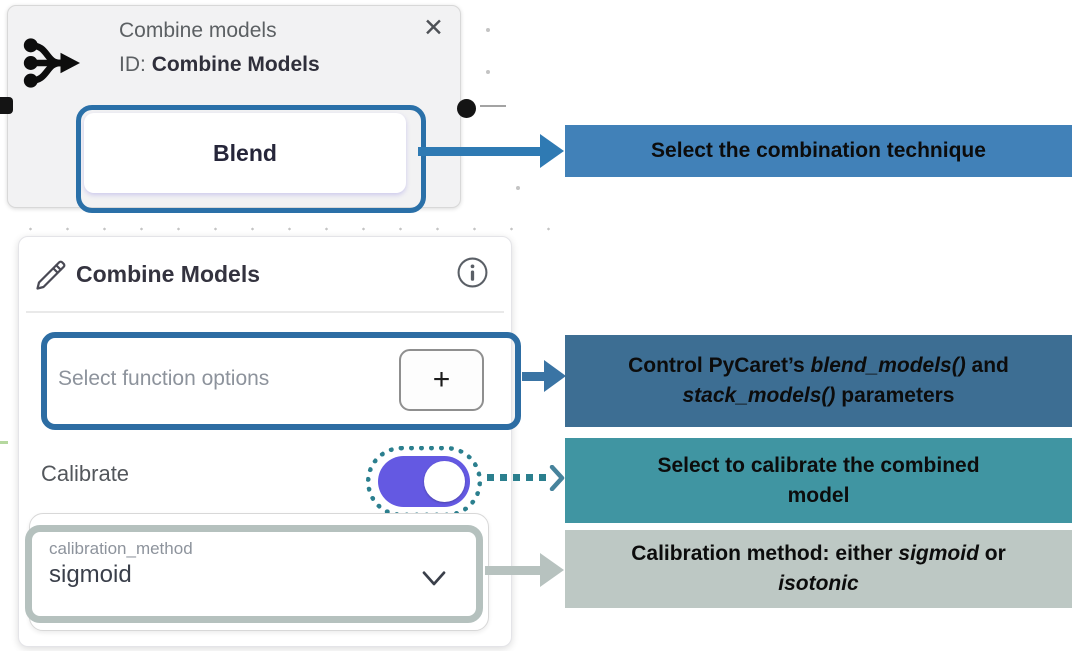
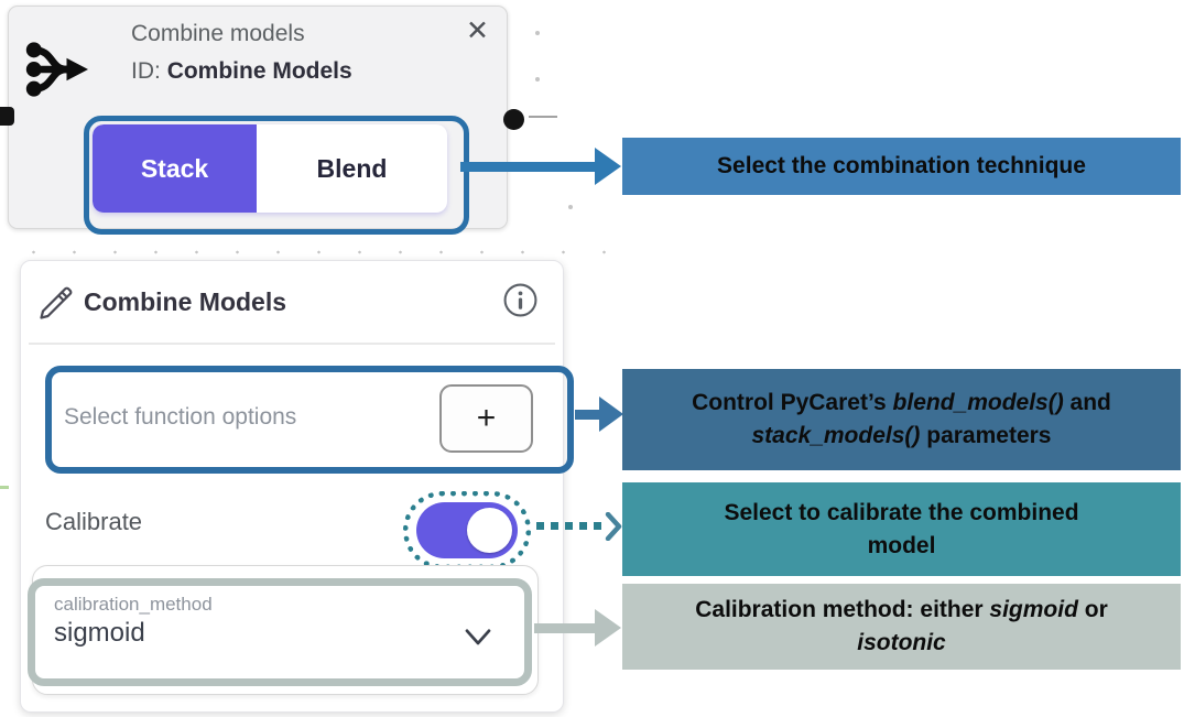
  Combine models
  ID: Combine Models
  ✕
+ Stack
  Blend
  Select the combination technique
  Combine Models
  Select function options
  +
  Calibrate
  calibration_method
  sigmoid
  Control PyCaret’s blend_models() and
  stack_models() parameters
  Select to calibrate the combined
  model
  Calibration method: either sigmoid or
  isotonic
